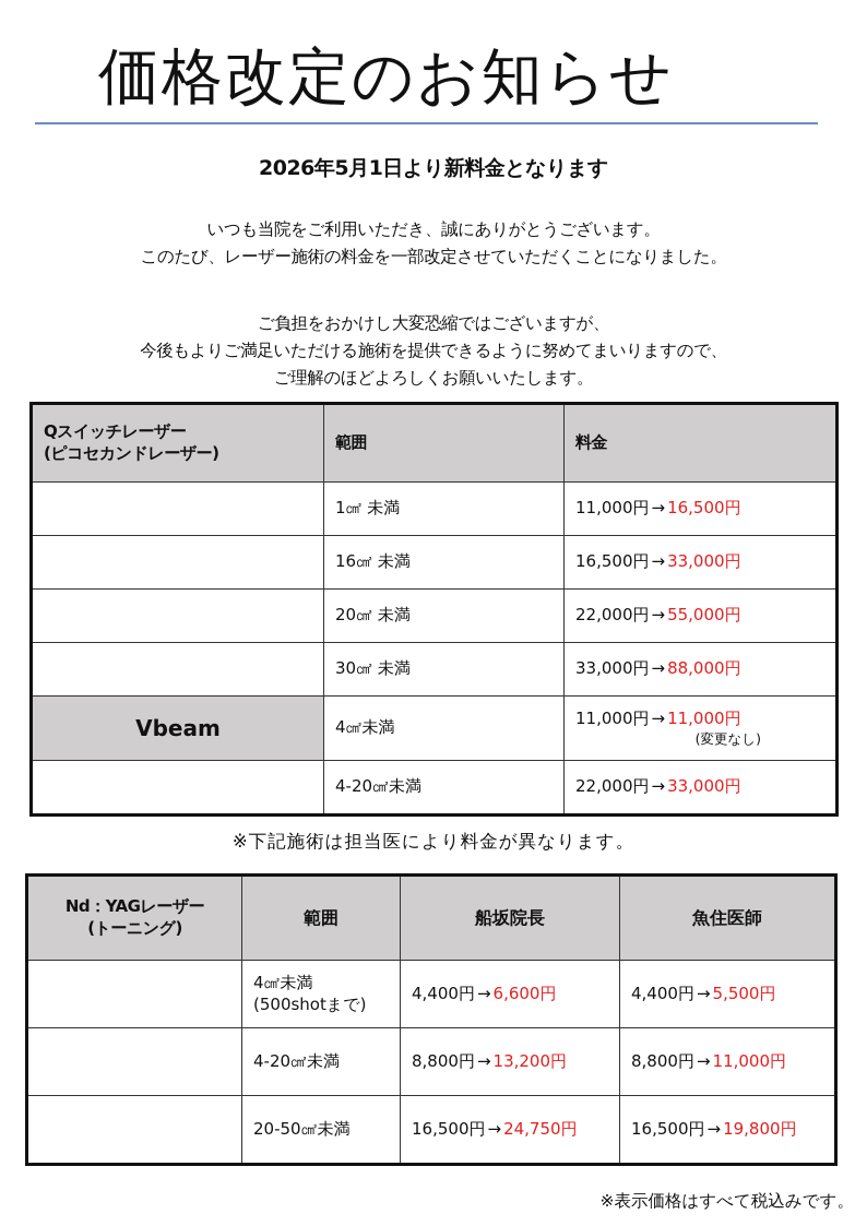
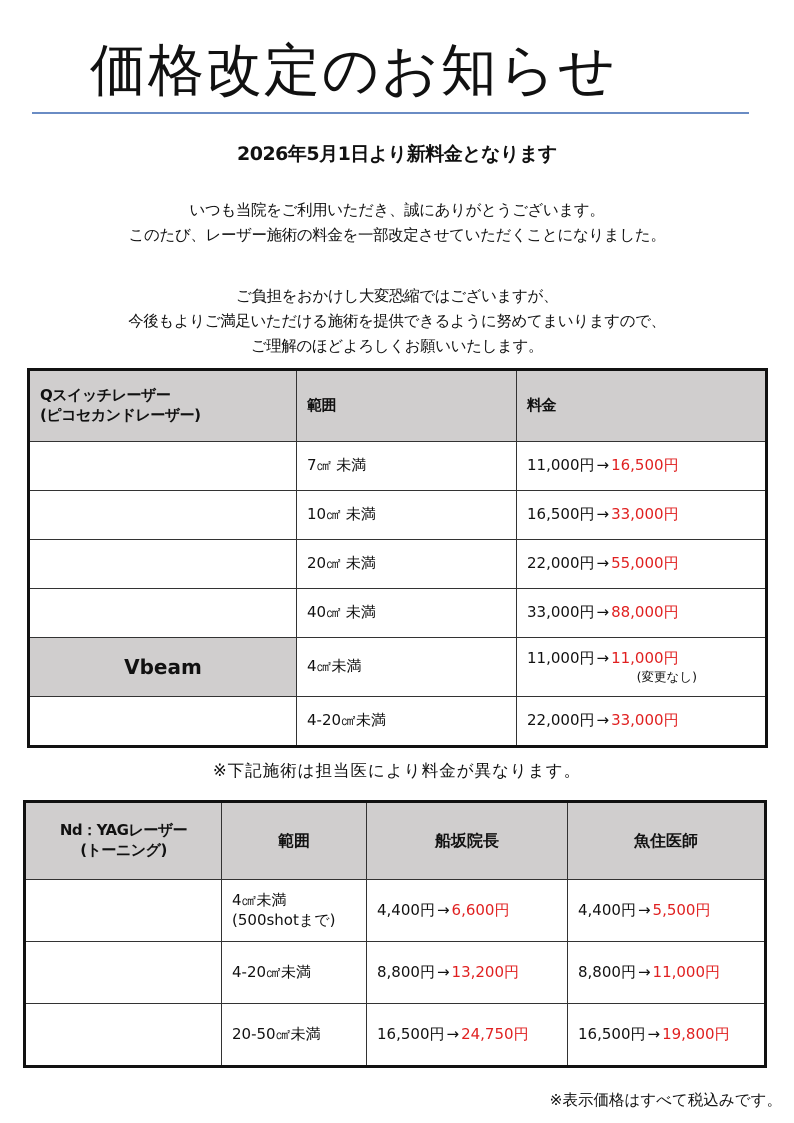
  価格改定のお知らせ
  2026年5月1日より新料金となります
  いつも当院をご利用いただき、誠にありがとうございます。
  このたび、レーザー施術の料金を一部改定させていただくことになりました。
  ご負担をおかけし大変恐縮ではございますが、
  今後もよりご満足いただける施術を提供できるように努めてまいりますので、
  ご理解のほどよろしくお願いいたします。
  Qスイッチレーザー (ピコセカンドレーザー)	範囲	料金
- 	1㎠ 未満	11,000円→16,500円
+ 	7㎠ 未満	11,000円→16,500円
- 	16㎠ 未満	16,500円→33,000円
+ 	10㎠ 未満	16,500円→33,000円
  	20㎠ 未満	22,000円→55,000円
- 	30㎠ 未満	33,000円→88,000円
+ 	40㎠ 未満	33,000円→88,000円
  Vbeam	4㎠未満	11,000円→11,000円(変更なし)
  	4-20㎠未満	22,000円→33,000円
  ※下記施術は担当医により料金が異なります。
  Nd：YAGレーザー (トーニング)	範囲	船坂院長	魚住医師
  	4㎠未満(500shotまで)	4,400円→6,600円	4,400円→5,500円
  	4-20㎠未満	8,800円→13,200円	8,800円→11,000円
  	20-50㎠未満	16,500円→24,750円	16,500円→19,800円
  ※表示価格はすべて税込みです。
